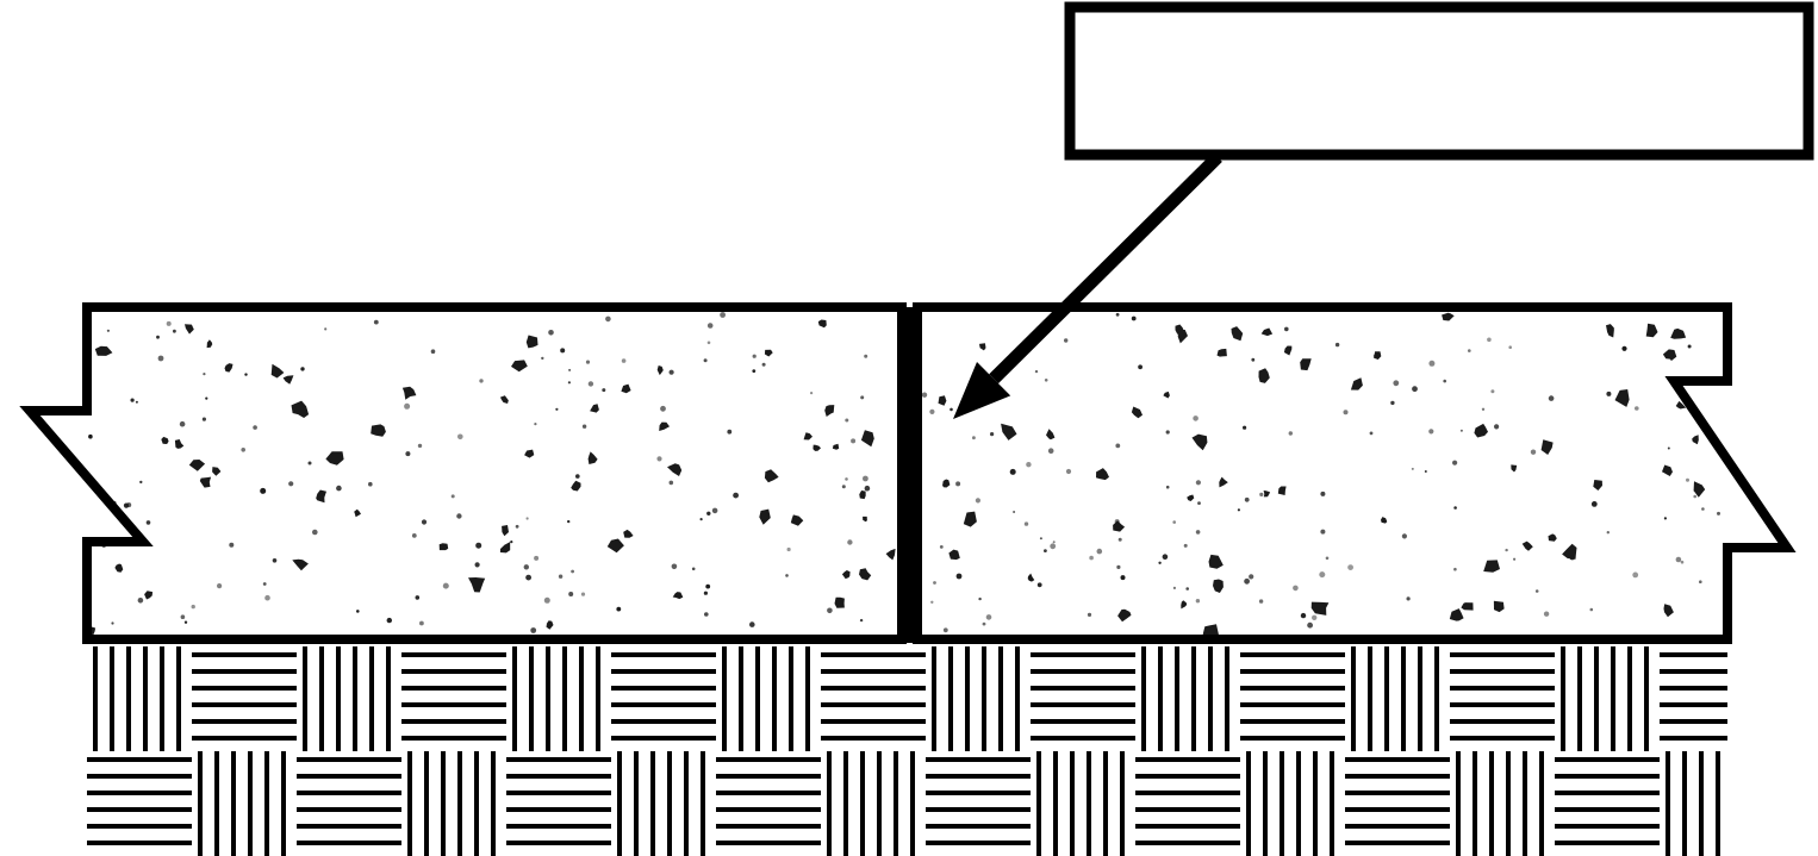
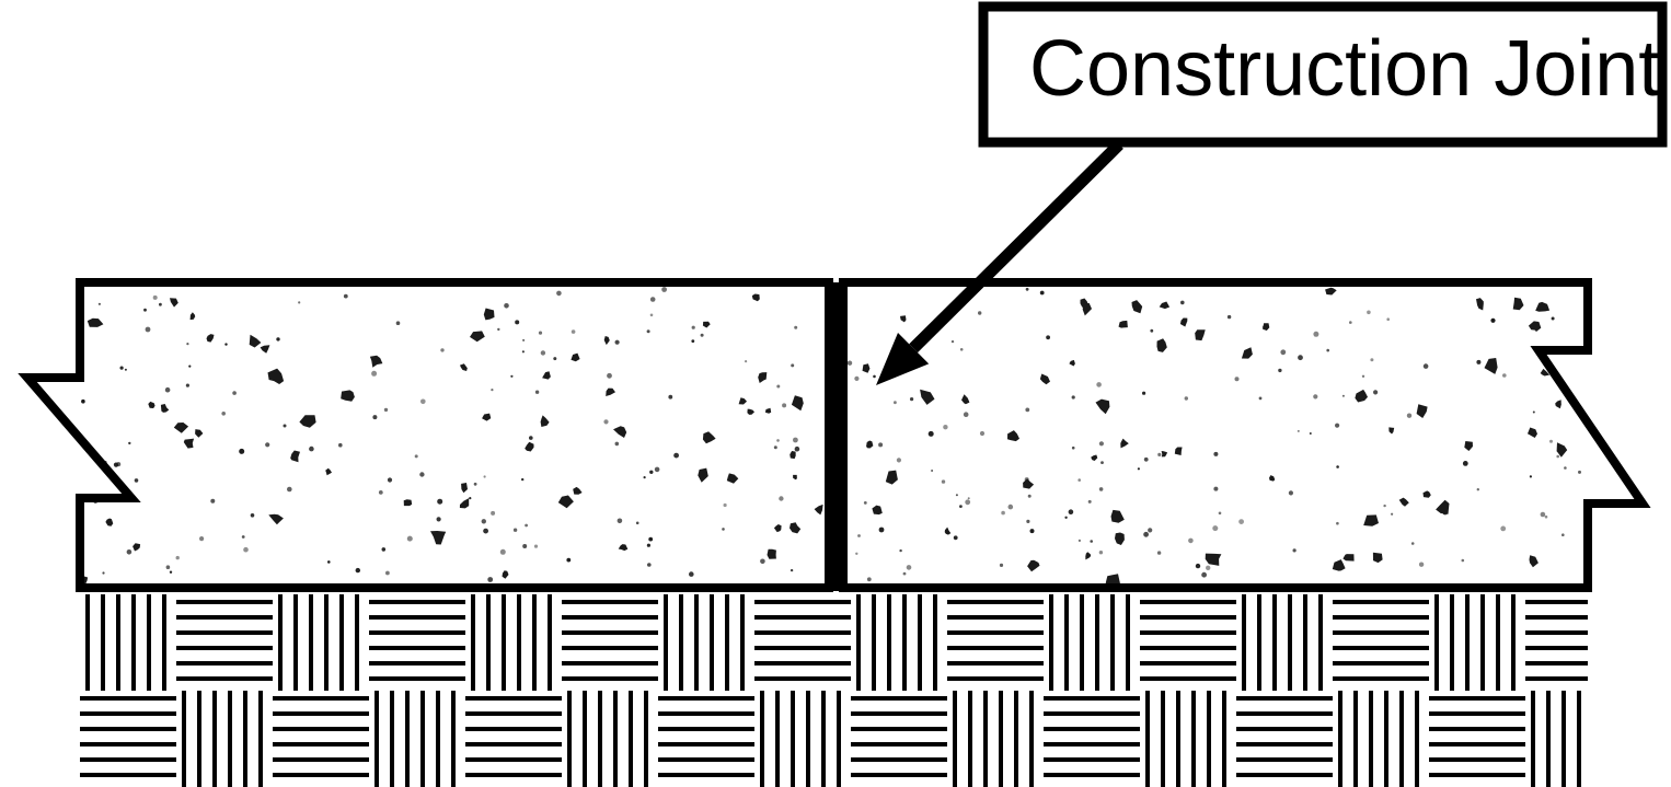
+ Construction Joint
